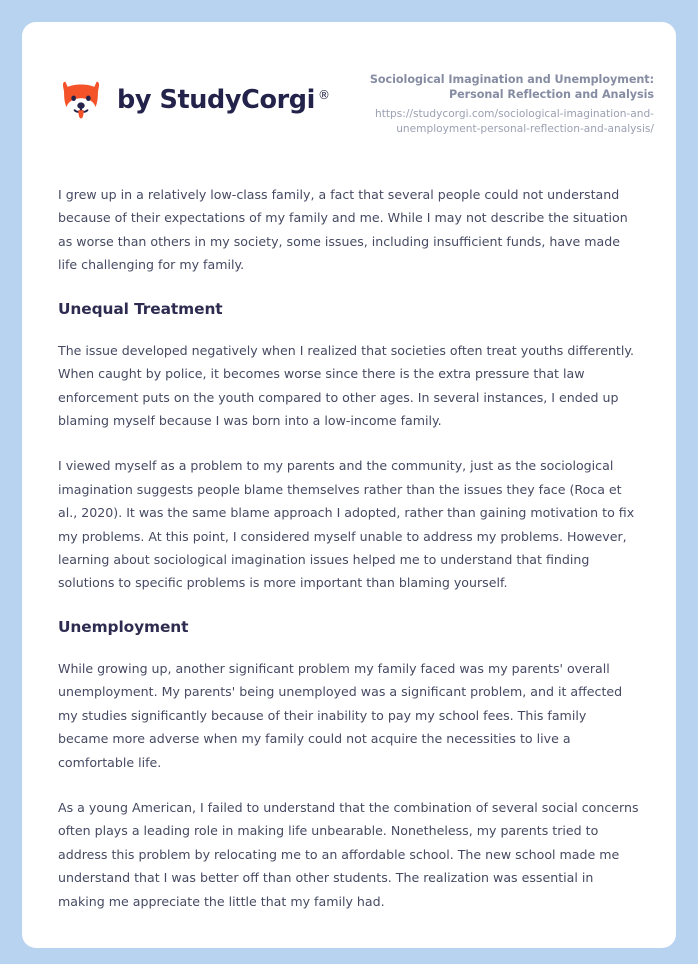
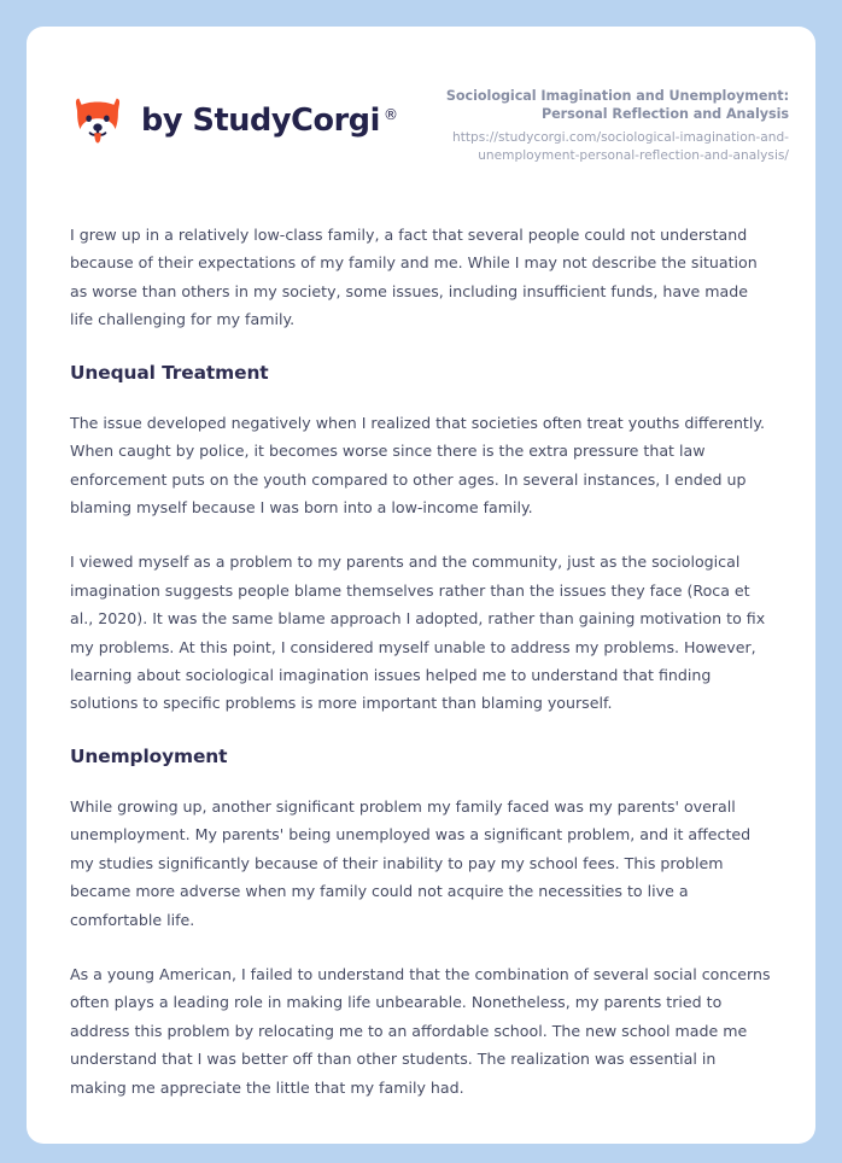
  by StudyCorgi
  ®
  Sociological Imagination and Unemployment: Personal Reflection and Analysis
  https://studycorgi.com/sociological-imagination-and-unemployment-personal-reflection-and-analysis/
  I grew up in a relatively low-class family, a fact that several people could not understand because of their expectations of my family and me. While I may not describe the situation as worse than others in my society, some issues, including insufficient funds, have made life challenging for my family.
  Unequal Treatment
  The issue developed negatively when I realized that societies often treat youths differently. When caught by police, it becomes worse since there is the extra pressure that law enforcement puts on the youth compared to other ages. In several instances, I ended up blaming myself because I was born into a low-income family.
  I viewed myself as a problem to my parents and the community, just as the sociological imagination suggests people blame themselves rather than the issues they face (Roca et al., 2020). It was the same blame approach I adopted, rather than gaining motivation to fix my problems. At this point, I considered myself unable to address my problems. However, learning about sociological imagination issues helped me to understand that finding solutions to specific problems is more important than blaming yourself.
  Unemployment
- While growing up, another significant problem my family faced was my parents' overall unemployment. My parents' being unemployed was a significant problem, and it affected my studies significantly because of their inability to pay my school fees. This family became more adverse when my family could not acquire the necessities to live a comfortable life.
+ While growing up, another significant problem my family faced was my parents' overall unemployment. My parents' being unemployed was a significant problem, and it affected my studies significantly because of their inability to pay my school fees. This problem became more adverse when my family could not acquire the necessities to live a comfortable life.
  As a young American, I failed to understand that the combination of several social concerns often plays a leading role in making life unbearable. Nonetheless, my parents tried to address this problem by relocating me to an affordable school. The new school made me understand that I was better off than other students. The realization was essential in making me appreciate the little that my family had.
